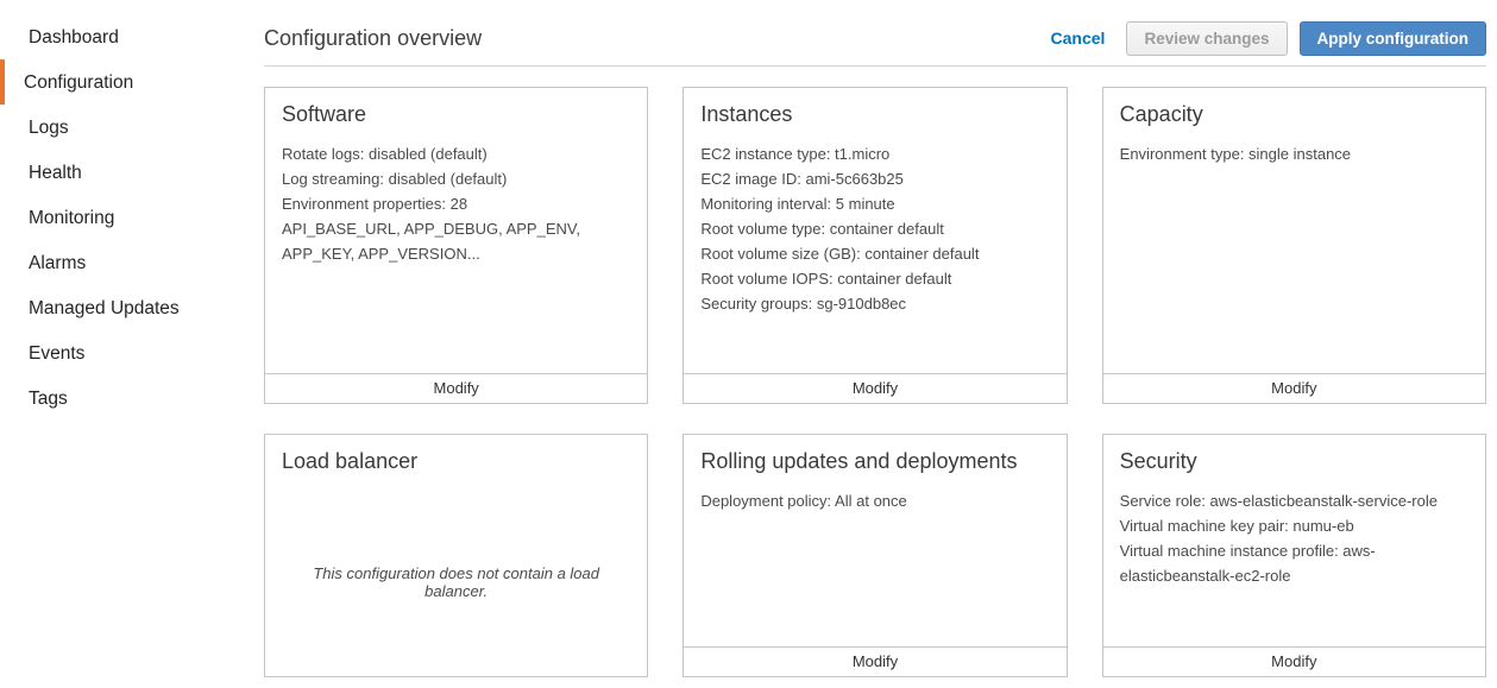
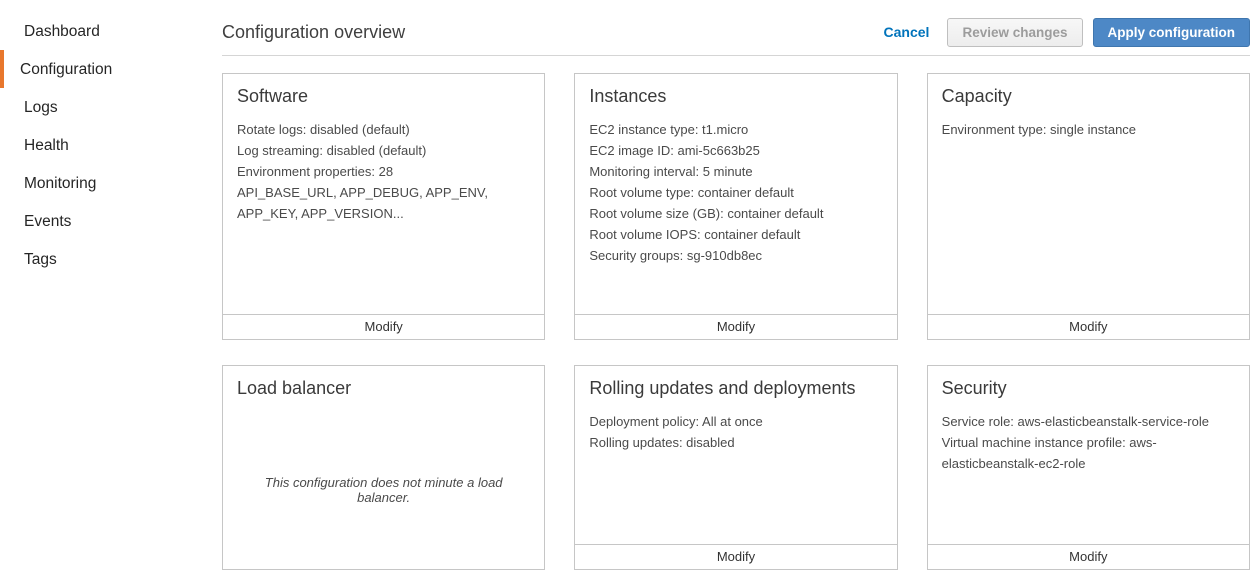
  Dashboard
  Configuration
  Logs
  Health
  Monitoring
- Alarms
- Managed Updates
  Events
  Tags
  Configuration overview
  Cancel
  Review changes
  Apply configuration
  Software
  Rotate logs: disabled (default)
  Log streaming: disabled (default)
  Environment properties: 28
  API_BASE_URL, APP_DEBUG, APP_ENV, APP_KEY, APP_VERSION...
  Modify
  Instances
  EC2 instance type: t1.micro
  EC2 image ID: ami-5c663b25
  Monitoring interval: 5 minute
  Root volume type: container default
  Root volume size (GB): container default
  Root volume IOPS: container default
  Security groups: sg-910db8ec
  Modify
  Capacity
  Environment type: single instance
  Modify
  Load balancer
- This configuration does not contain a load balancer.
+ This configuration does not minute a load balancer.
  Rolling updates and deployments
  Deployment policy: All at once
+ Rolling updates: disabled
  Modify
  Security
  Service role: aws-elasticbeanstalk-service-role
- Virtual machine key pair: numu-eb
  Virtual machine instance profile: aws-elasticbeanstalk-ec2-role
  Modify
